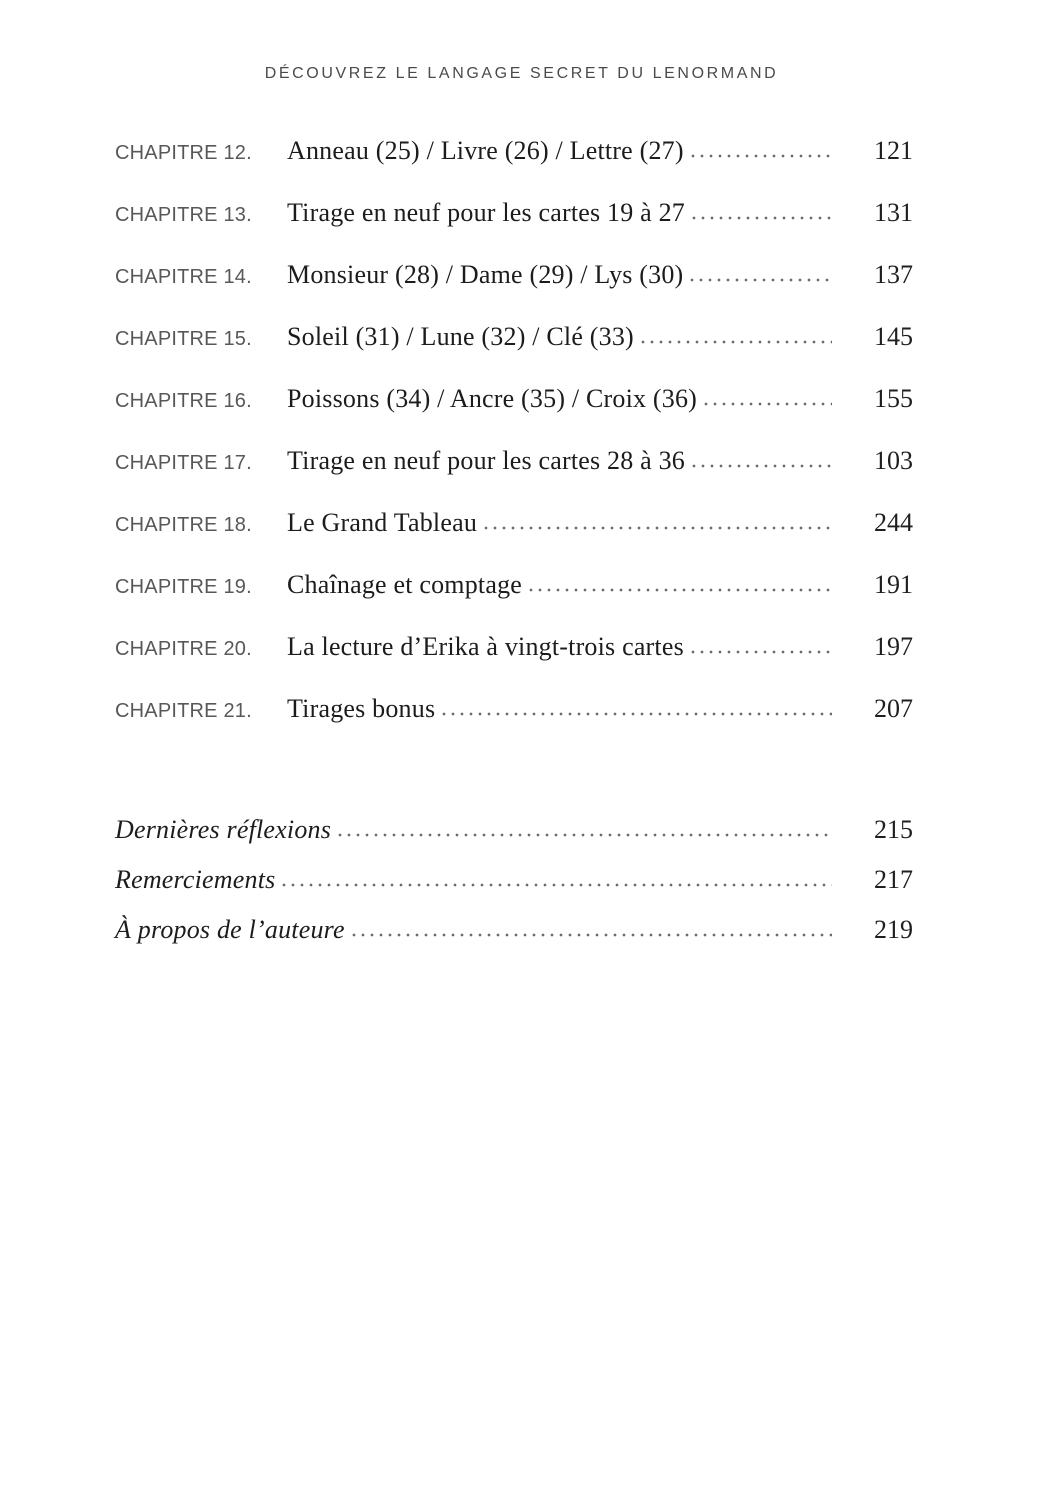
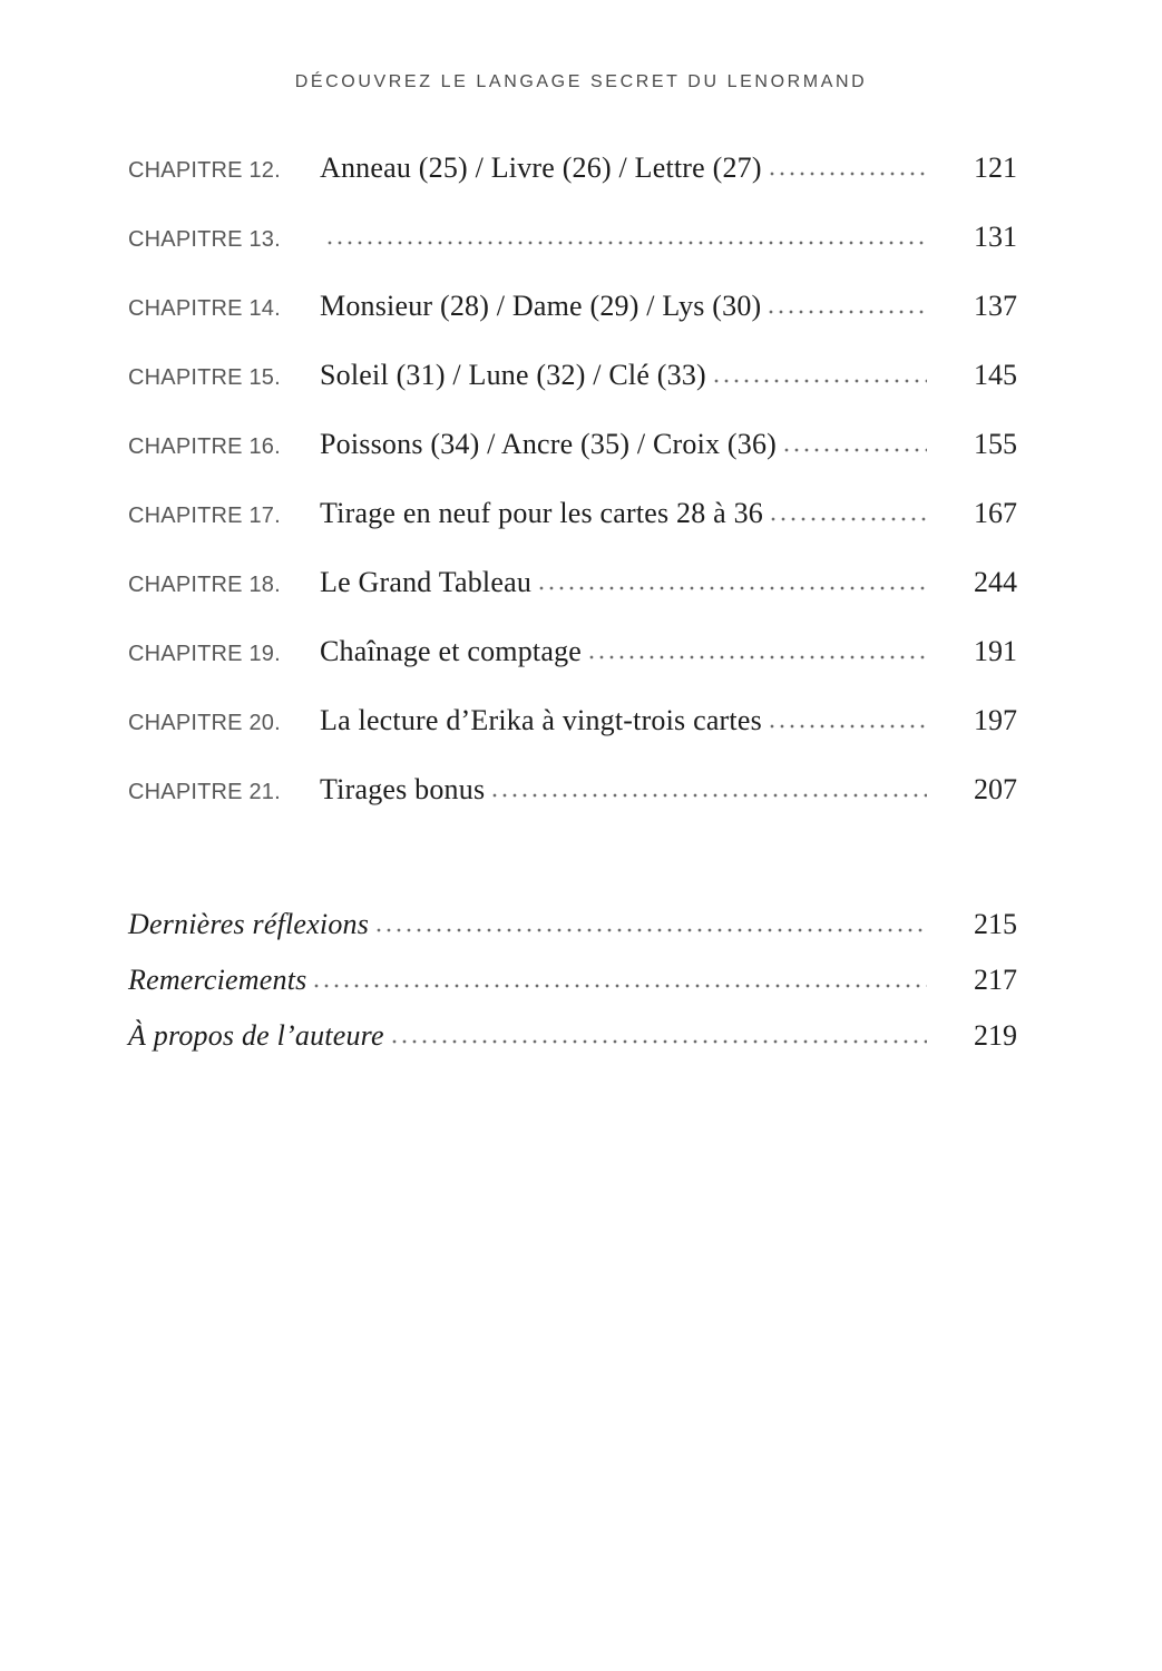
  DÉCOUVREZ LE LANGAGE SECRET DU LENORMAND
  CHAPITRE 12.
  Anneau (25) / Livre (26) / Lettre (27)
  121
  CHAPITRE 13.
- Tirage en neuf pour les cartes 19 à 27
  131
  CHAPITRE 14.
  Monsieur (28) / Dame (29) / Lys (30)
  137
  CHAPITRE 15.
  Soleil (31) / Lune (32) / Clé (33)
  145
  CHAPITRE 16.
  Poissons (34) / Ancre (35) / Croix (36)
  155
  CHAPITRE 17.
  Tirage en neuf pour les cartes 28 à 36
- 103
+ 167
  CHAPITRE 18.
  Le Grand Tableau
  244
  CHAPITRE 19.
  Chaînage et comptage
  191
  CHAPITRE 20.
  La lecture d’Erika à vingt-trois cartes
  197
  CHAPITRE 21.
  Tirages bonus
  207
  Dernières réflexions
  215
  Remerciements
  217
  À propos de l’auteure
  219
